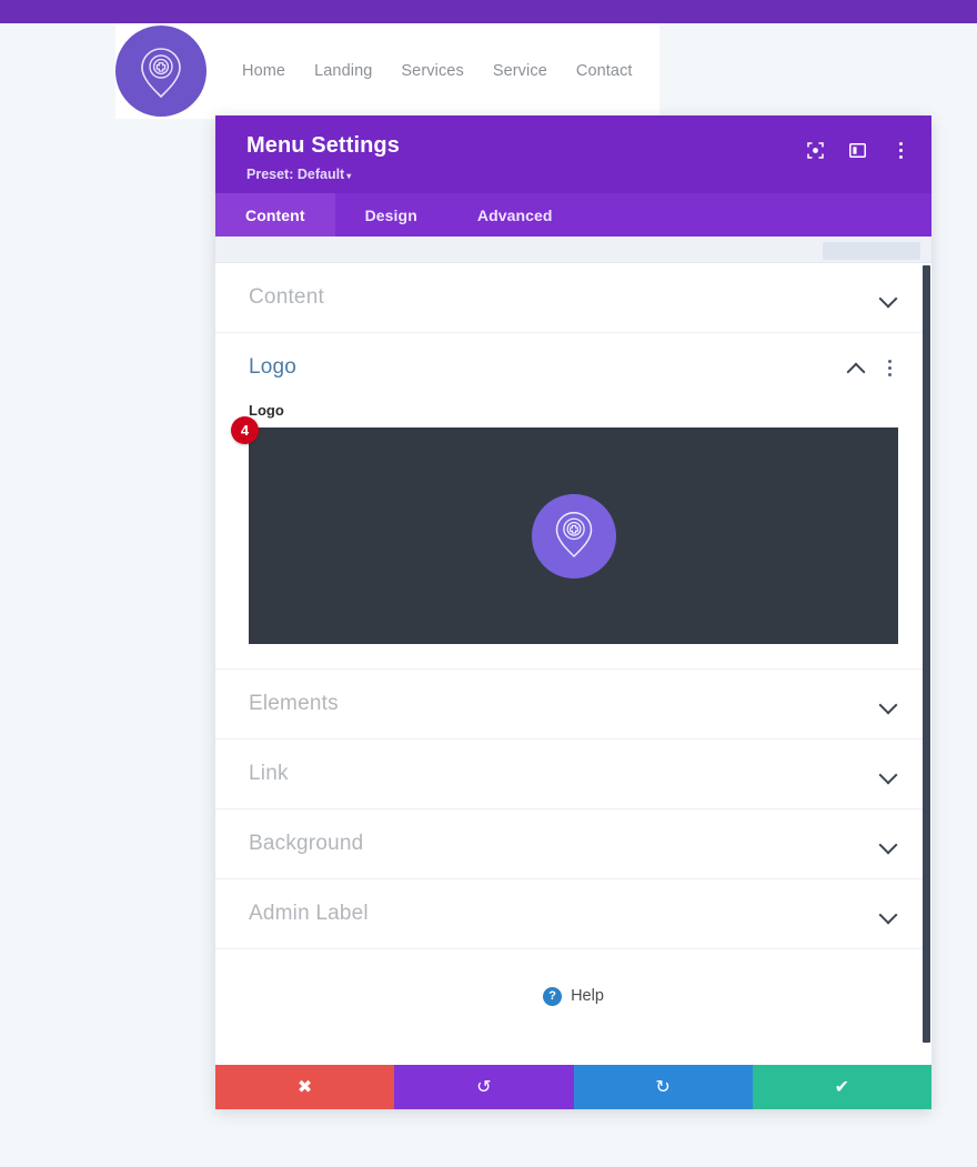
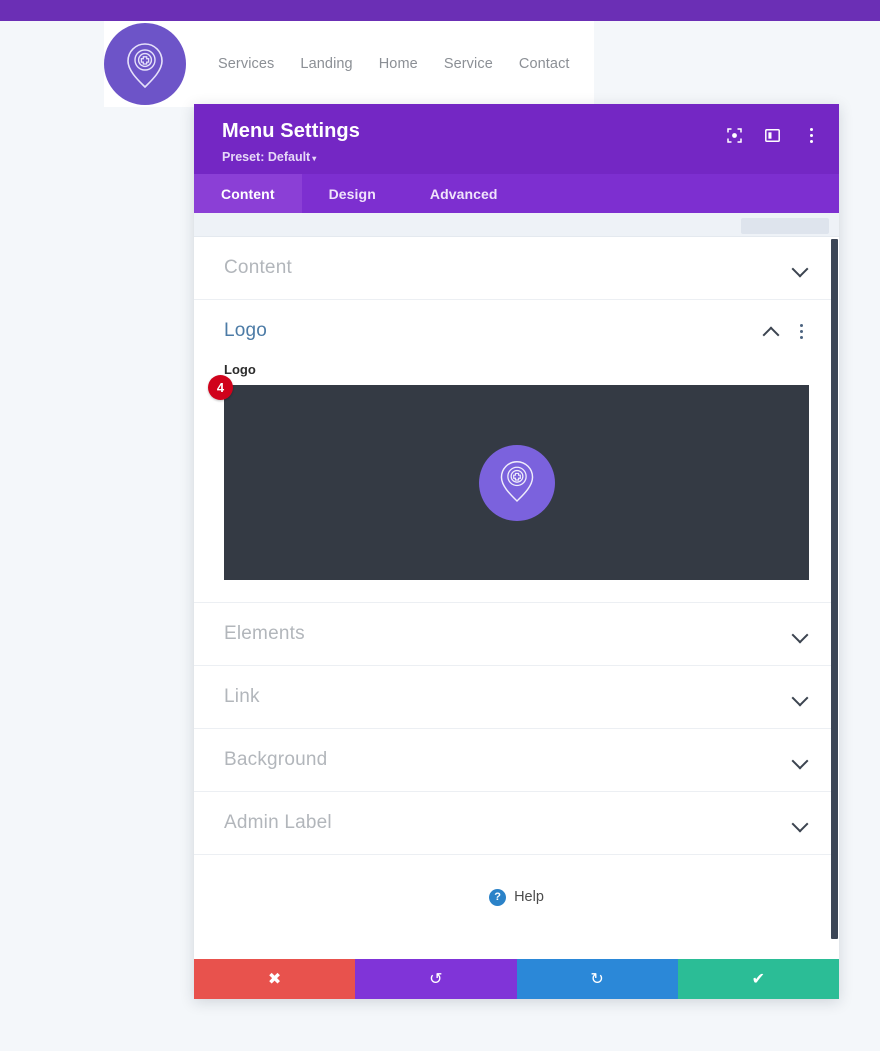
- Home
+ Services
  Landing
- Services
+ Home
  Service
  Contact
  Menu Settings
  Preset: Default ▾
  Content
  Design
  Advanced
  Content
  Logo
  Logo
  4
  Elements
  Link
  Background
  Admin Label
  ?
  Help
  ✖
  ↺
  ↻
  ✔
